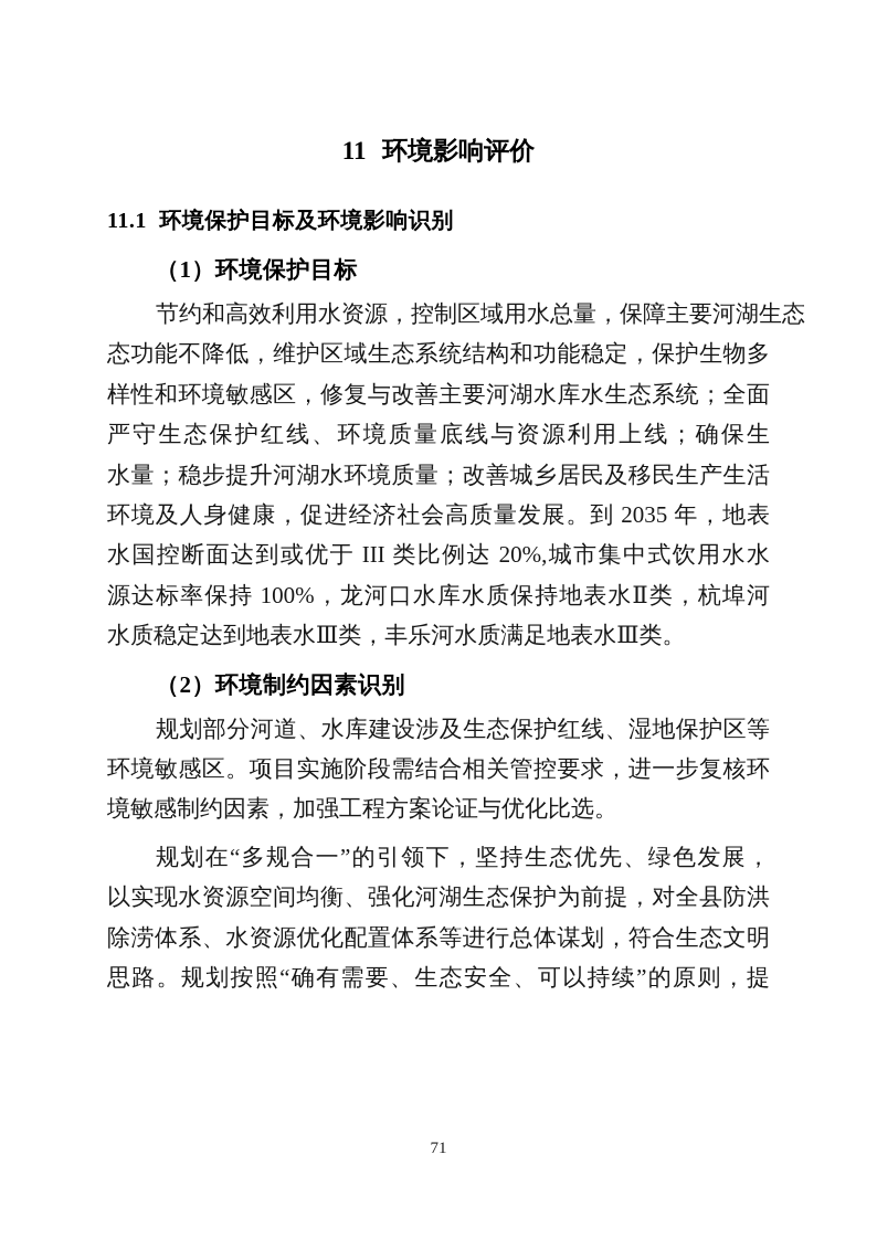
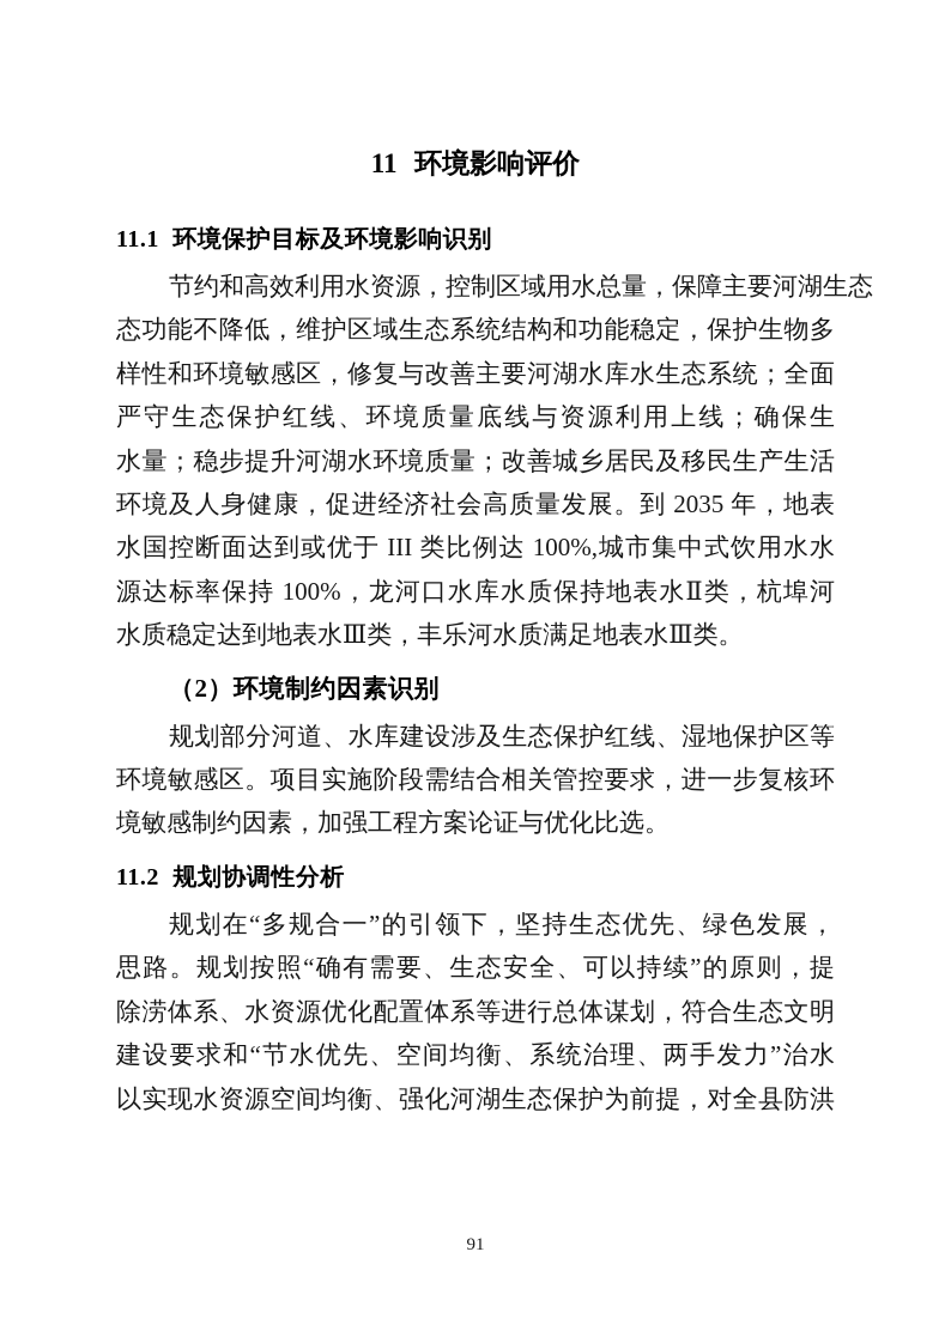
  11 环境影响评价
  11.1 环境保护目标及环境影响识别
- （1）环境保护目标
  节约和高效利用水资源，控制区域用水总量，保障主要河湖生态
  态功能不降低，维护区域生态系统结构和功能稳定，保护生物多
  样性和环境敏感区，修复与改善主要河湖水库水生态系统；全面
  严守生态保护红线、环境质量底线与资源利用上线；确保生
  水量；稳步提升河湖水环境质量；改善城乡居民及移民生产生活
  环境及人身健康，促进经济社会高质量发展。到 2035 年，地表
- 水国控断面达到或优于 III 类比例达 20%,城市集中式饮用水水
+ 水国控断面达到或优于 III 类比例达 100%,城市集中式饮用水水
  源达标率保持 100%，龙河口水库水质保持地表水Ⅱ类，杭埠河
  水质稳定达到地表水Ⅲ类，丰乐河水质满足地表水Ⅲ类。
  （2）环境制约因素识别
  规划部分河道、水库建设涉及生态保护红线、湿地保护区等
  环境敏感区。项目实施阶段需结合相关管控要求，进一步复核环
  境敏感制约因素，加强工程方案论证与优化比选。
+ 11.2 规划协调性分析
  规划在“多规合一”的引领下，坚持生态优先、绿色发展，
- 以实现水资源空间均衡、强化河湖生态保护为前提，对全县防洪
+ 思路。规划按照“确有需要、生态安全、可以持续”的原则，提
  除涝体系、水资源优化配置体系等进行总体谋划，符合生态文明
+ 建设要求和“节水优先、空间均衡、系统治理、两手发力”治水
- 思路。规划按照“确有需要、生态安全、可以持续”的原则，提
+ 以实现水资源空间均衡、强化河湖生态保护为前提，对全县防洪
- 71
+ 91
